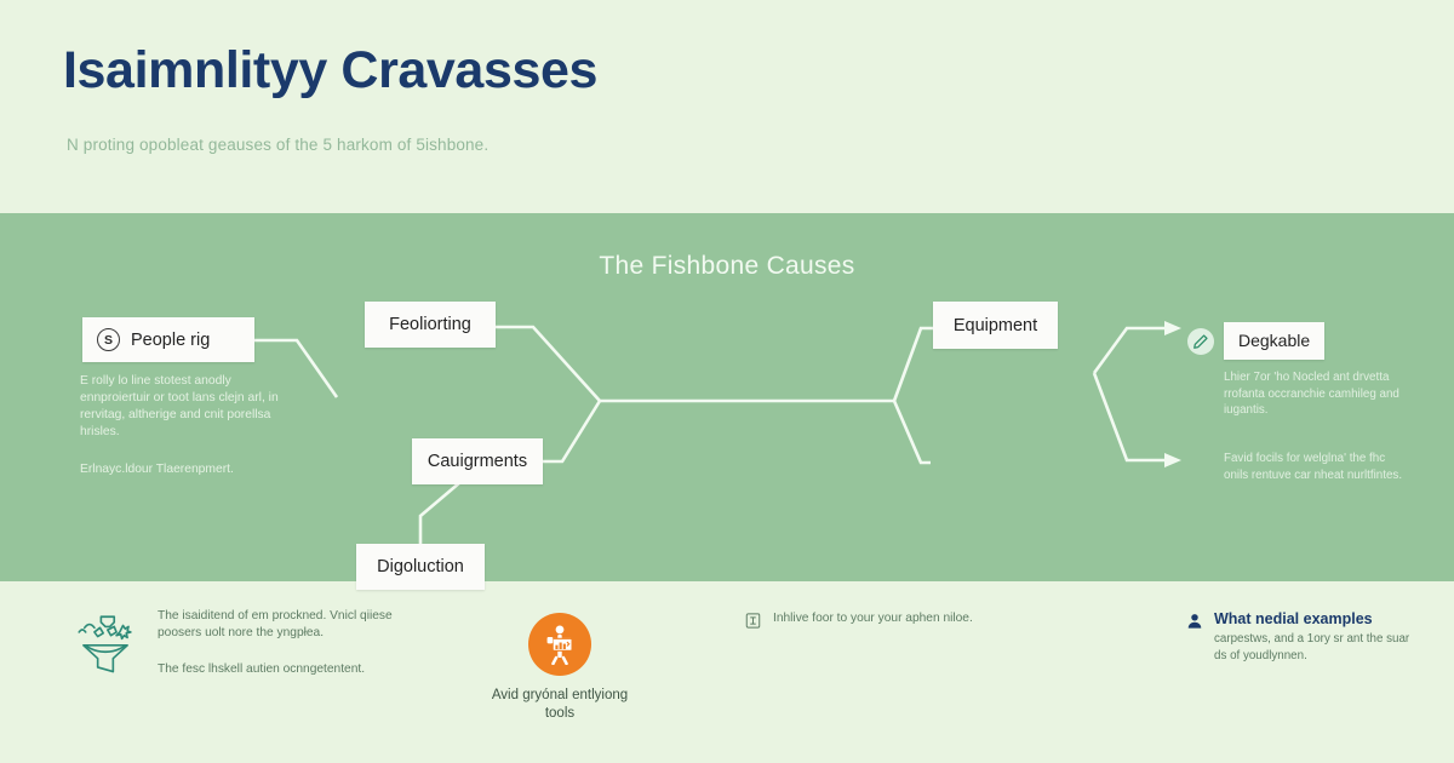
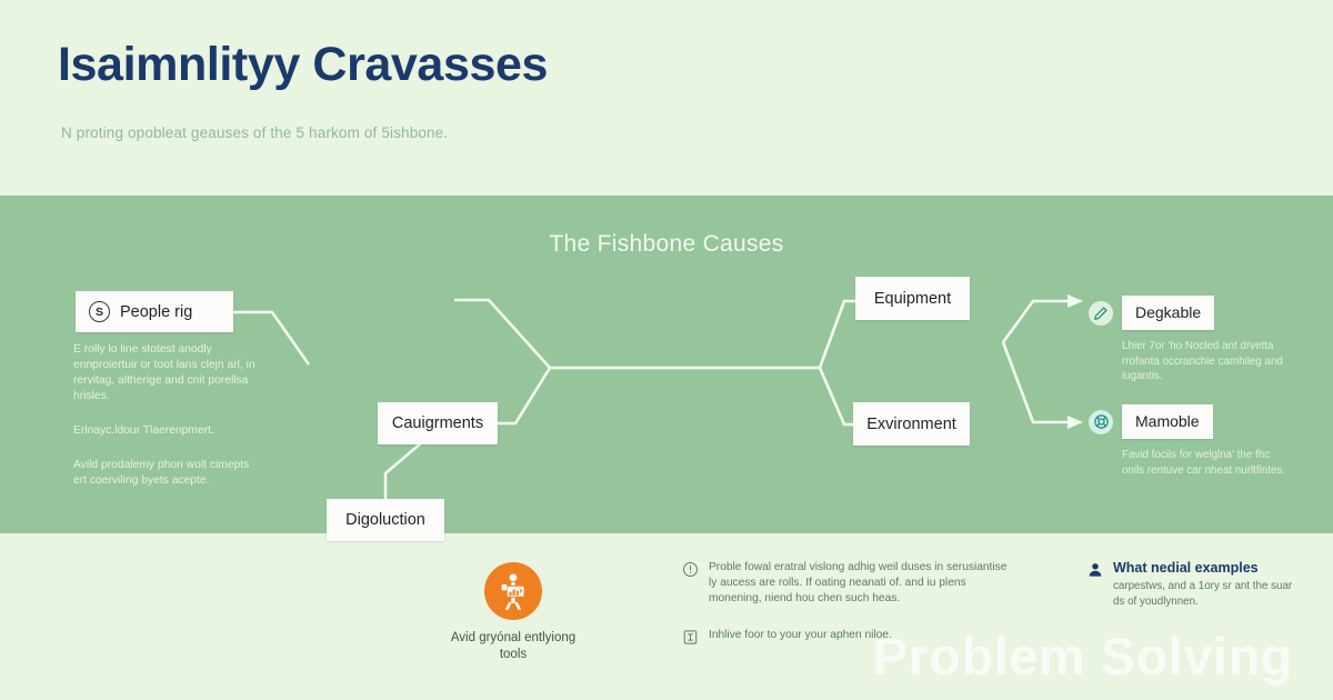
  Isaimnlityy Cravasses
  N proting opobleat geauses of the 5 harkom of 5ishbone.
  The Fishbone Causes
  S
  People rig
- Feoliorting
  Cauigrments
  Digoluction
  Equipment
+ Exvironment
  E rolly lo line stotest anodly ennproiertuir or toot lans clejn arl, in rervitag, altherige and cnit porellsa hrisleѕ.
  Erlnayc.ldour Tlaerenpmert.
+ Avild prodalemy phori wolt cimepts ert coerviling byets acepte.
  Degkable
  Lhier 7or 'ho Nocled ant drvetta rrofanta occranchie camhileg and iugantis.
+ Mamoble
  Favid focils for welglna' the fhc onils rentuve car nheat nurltfintes.
- The isaiditend of em prockned. Vnicl qiiese poosers uolt nore the yngpłea.
- The fesc lhskell autien ocnngetentent.
  Avid gryónal entlyiong tools
+ Proble fowal eratral vislong adhig weil duses in serusiantise ly aucess are rolls. If oating neanati of. and iu plens monening, niend hou chen such heas.
  Inhlive foor to your your aphen niloe.
  What nedial examples
  carpestws, and a 1ory sr ant the suar ds of youdlynnen.
+ Problem Solving
